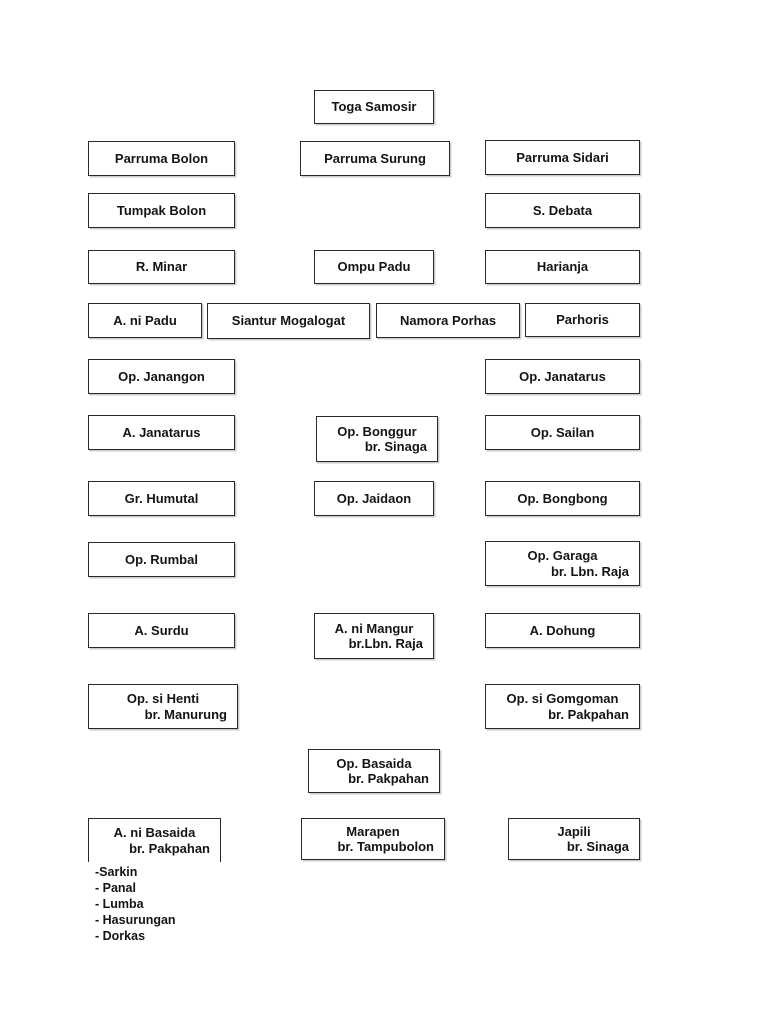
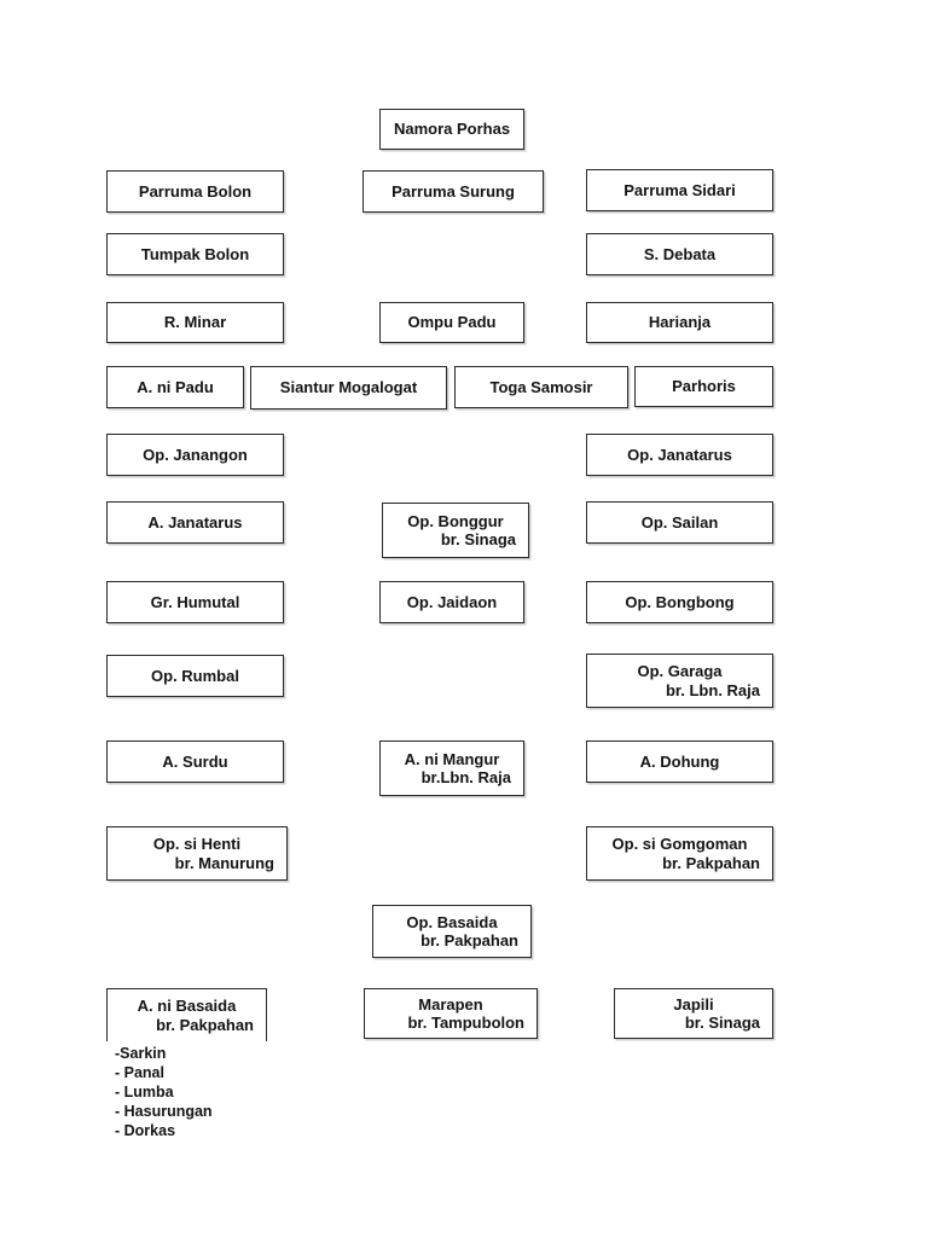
- Toga Samosir
+ Namora Porhas
  Parruma Bolon
  Parruma Surung
  Parruma Sidari
  Tumpak Bolon
  S. Debata
  R. Minar
  Ompu Padu
  Harianja
  A. ni Padu
  Siantur Mogalogat
- Namora Porhas
+ Toga Samosir
  Parhoris
  Op. Janangon
  Op. Janatarus
  A. Janatarus
  Op. Bonggur
  br. Sinaga
  Op. Sailan
  Gr. Humutal
  Op. Jaidaon
  Op. Bongbong
  Op. Rumbal
  Op. Garaga
  br. Lbn. Raja
  A. Surdu
  A. ni Mangur
  br.Lbn. Raja
  A. Dohung
  Op. si Henti
  br. Manurung
  Op. si Gomgoman
  br. Pakpahan
  Op. Basaida
  br. Pakpahan
  A. ni Basaida
  br. Pakpahan
  Marapen
  br. Tampubolon
  Japili
  br. Sinaga
  -Sarkin
  - Panal
  - Lumba
  - Hasurungan
  - Dorkas
